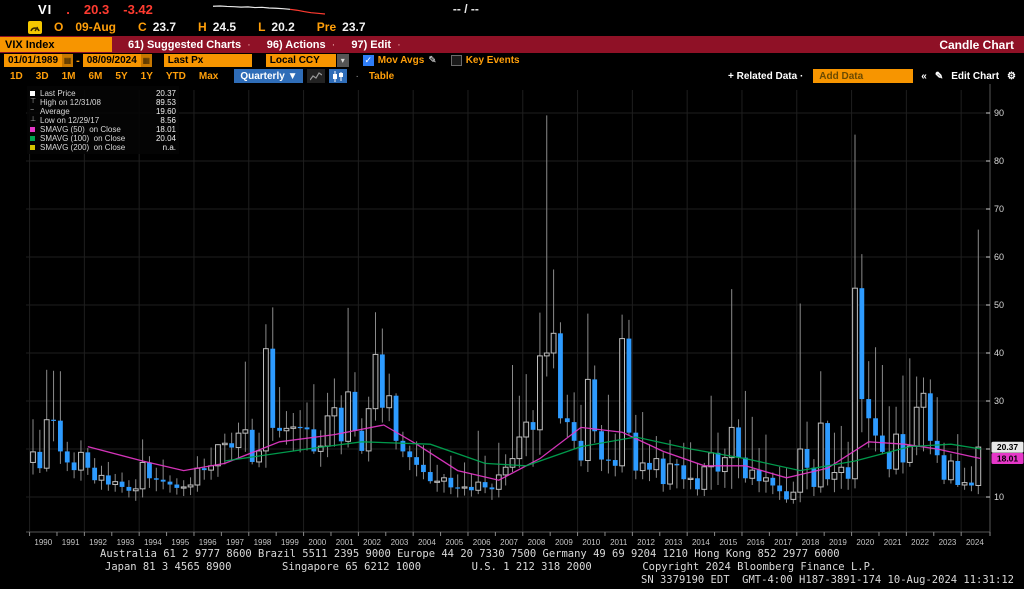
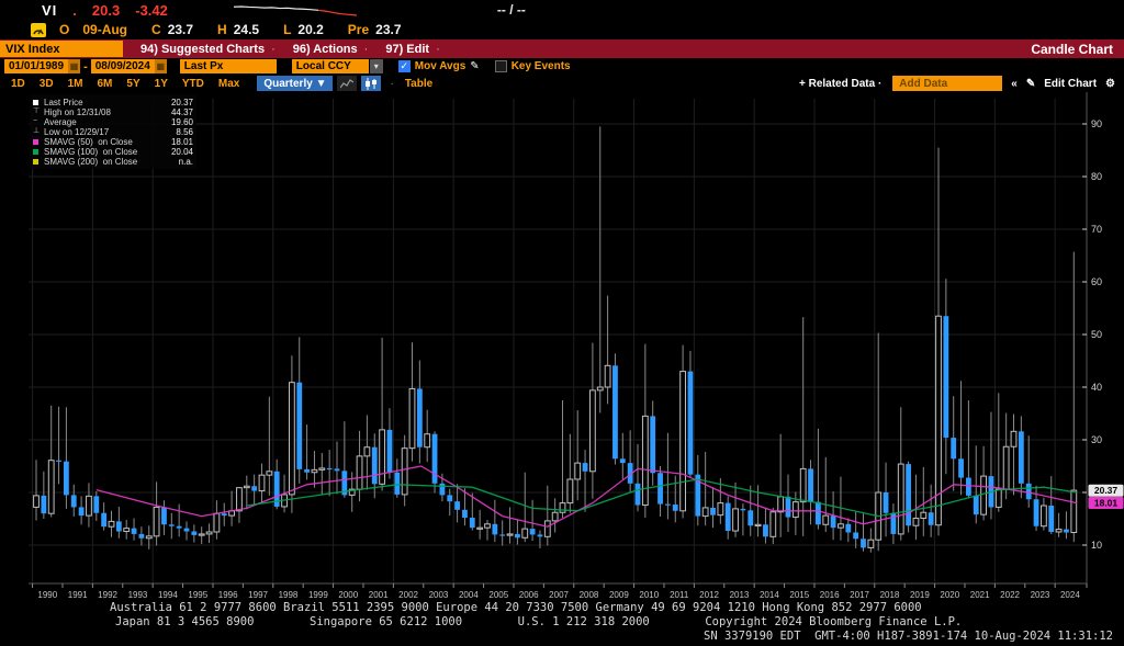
  VI
  .
  20.3
  -3.42
  -- / --
  O
  09-Aug
  C
  23.7
  H
  24.5
  L
  20.2
  Pre
  23.7
  VIX Index
- 61) Suggested Charts
+ 94) Suggested Charts
  ·
  96) Actions
  ·
  97) Edit
  ·
  Candle Chart
  01/01/1989
  ▦
  -
  08/09/2024
  ▦
  Last Px
  Local CCY
  ▾
  ✓
  Mov Avgs
  ✎
  Key Events
  1D
  3D
  1M
  6M
  5Y
  1Y
  YTD
  Max
  Quarterly ▼
  ·
  Table
  + Related Data ·
  Add Data
  «
  ✎
  Edit Chart
  ⚙
  Last Price
  20.37
  High on 12/31/08
- 89.53
+ 44.37
  Average
  19.60
  Low on 12/29/17
  8.56
  SMAVG (50) on Close
  18.01
  SMAVG (100) on Close
  20.04
  SMAVG (200) on Close
  n.a.
  10
  30
  40
  50
  60
  70
  80
  90
  1990
  1991
  1992
  1993
  1994
  1995
  1996
  1997
  1998
  1999
  2000
  2001
  2002
  2003
  2004
  2005
  2006
  2007
  2008
  2009
  2010
  2011
  2012
  2013
  2014
  2015
  2016
  2017
  2018
  2019
  2020
  2021
  2022
  2023
  2024
  20.37
  18.01
  Australia 61 2 9777 8600 Brazil 5511 2395 9000 Europe 44 20 7330 7500 Germany 49 69 9204 1210 Hong Kong 852 2977 6000
  Japan 81 3 4565 8900 Singapore 65 6212 1000 U.S. 1 212 318 2000 Copyright 2024 Bloomberg Finance L.P.
  SN 3379190 EDT GMT-4:00 H187-3891-174 10-Aug-2024 11:31:12
